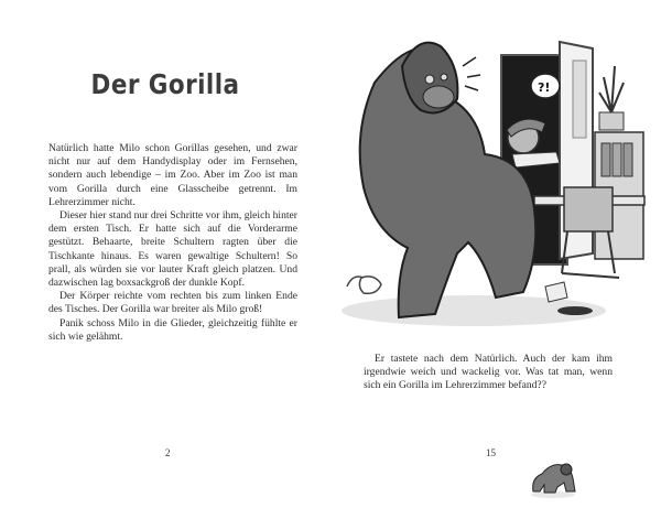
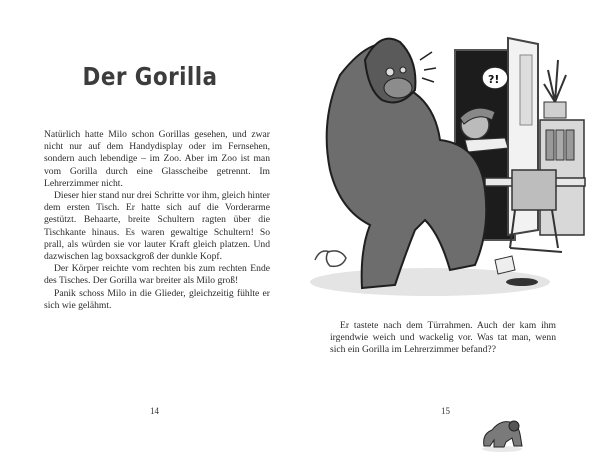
  Der Gorilla
  Natürlich hatte Milo schon Gorillas gesehen, und zwar nicht nur auf dem Handydisplay oder im Fernsehen, sondern auch lebendige – im Zoo. Aber im Zoo ist man vom Gorilla durch eine Glasscheibe getrennt. Im Lehrerzimmer nicht.
  Dieser hier stand nur drei Schritte vor ihm, gleich hinter dem ersten Tisch. Er hatte sich auf die Vorderarme gestützt. Behaarte, breite Schultern ragten über die Tischkante hinaus. Es waren gewaltige Schultern! So prall, als würden sie vor lauter Kraft gleich platzen. Und dazwischen lag boxsackgroß der dunkle Kopf.
- Der Körper reichte vom rechten bis zum linken Ende des Tisches. Der Gorilla war breiter als Milo groß!
+ Der Körper reichte vom rechten bis zum rechten Ende des Tisches. Der Gorilla war breiter als Milo groß!
  Panik schoss Milo in die Glieder, gleichzeitig fühlte er sich wie gelähmt.
- 2
+ 14
  ?!
- Er tastete nach dem Natürlich. Auch der kam ihm irgendwie weich und wackelig vor. Was tat man, wenn sich ein Gorilla im Lehrerzimmer befand??
+ Er tastete nach dem Türrahmen. Auch der kam ihm irgendwie weich und wackelig vor. Was tat man, wenn sich ein Gorilla im Lehrerzimmer befand??
  15
